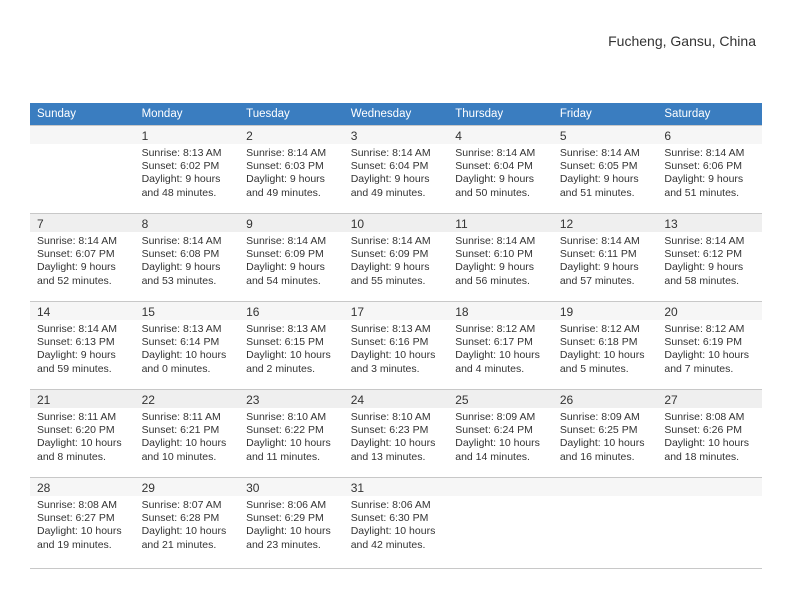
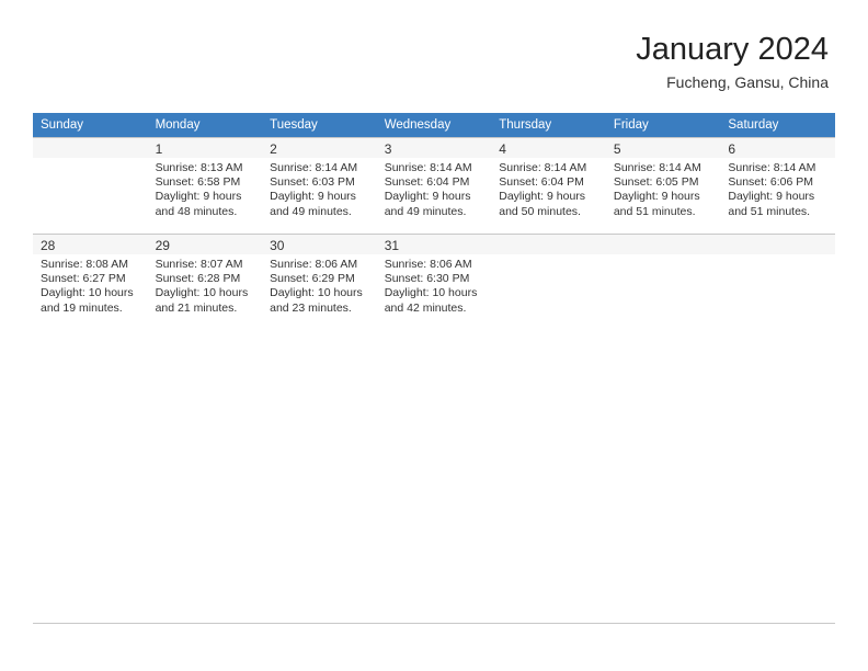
+ January 2024
  Fucheng, Gansu, China
  Sunday	Monday	Tuesday	Wednesday	Thursday	Friday	Saturday
- 	1Sunrise: 8:13 AMSunset: 6:02 PMDaylight: 9 hoursand 48 minutes.	2Sunrise: 8:14 AMSunset: 6:03 PMDaylight: 9 hoursand 49 minutes.	3Sunrise: 8:14 AMSunset: 6:04 PMDaylight: 9 hoursand 49 minutes.	4Sunrise: 8:14 AMSunset: 6:04 PMDaylight: 9 hoursand 50 minutes.	5Sunrise: 8:14 AMSunset: 6:05 PMDaylight: 9 hoursand 51 minutes.	6Sunrise: 8:14 AMSunset: 6:06 PMDaylight: 9 hoursand 51 minutes.
+ 	1Sunrise: 8:13 AMSunset: 6:58 PMDaylight: 9 hoursand 48 minutes.	2Sunrise: 8:14 AMSunset: 6:03 PMDaylight: 9 hoursand 49 minutes.	3Sunrise: 8:14 AMSunset: 6:04 PMDaylight: 9 hoursand 49 minutes.	4Sunrise: 8:14 AMSunset: 6:04 PMDaylight: 9 hoursand 50 minutes.	5Sunrise: 8:14 AMSunset: 6:05 PMDaylight: 9 hoursand 51 minutes.	6Sunrise: 8:14 AMSunset: 6:06 PMDaylight: 9 hoursand 51 minutes.
- 7Sunrise: 8:14 AMSunset: 6:07 PMDaylight: 9 hoursand 52 minutes.	8Sunrise: 8:14 AMSunset: 6:08 PMDaylight: 9 hoursand 53 minutes.	9Sunrise: 8:14 AMSunset: 6:09 PMDaylight: 9 hoursand 54 minutes.	10Sunrise: 8:14 AMSunset: 6:09 PMDaylight: 9 hoursand 55 minutes.	11Sunrise: 8:14 AMSunset: 6:10 PMDaylight: 9 hoursand 56 minutes.	12Sunrise: 8:14 AMSunset: 6:11 PMDaylight: 9 hoursand 57 minutes.	13Sunrise: 8:14 AMSunset: 6:12 PMDaylight: 9 hoursand 58 minutes.
- 14Sunrise: 8:14 AMSunset: 6:13 PMDaylight: 9 hoursand 59 minutes.	15Sunrise: 8:13 AMSunset: 6:14 PMDaylight: 10 hoursand 0 minutes.	16Sunrise: 8:13 AMSunset: 6:15 PMDaylight: 10 hoursand 2 minutes.	17Sunrise: 8:13 AMSunset: 6:16 PMDaylight: 10 hoursand 3 minutes.	18Sunrise: 8:12 AMSunset: 6:17 PMDaylight: 10 hoursand 4 minutes.	19Sunrise: 8:12 AMSunset: 6:18 PMDaylight: 10 hoursand 5 minutes.	20Sunrise: 8:12 AMSunset: 6:19 PMDaylight: 10 hoursand 7 minutes.
- 21Sunrise: 8:11 AMSunset: 6:20 PMDaylight: 10 hoursand 8 minutes.	22Sunrise: 8:11 AMSunset: 6:21 PMDaylight: 10 hoursand 10 minutes.	23Sunrise: 8:10 AMSunset: 6:22 PMDaylight: 10 hoursand 11 minutes.	24Sunrise: 8:10 AMSunset: 6:23 PMDaylight: 10 hoursand 13 minutes.	25Sunrise: 8:09 AMSunset: 6:24 PMDaylight: 10 hoursand 14 minutes.	26Sunrise: 8:09 AMSunset: 6:25 PMDaylight: 10 hoursand 16 minutes.	27Sunrise: 8:08 AMSunset: 6:26 PMDaylight: 10 hoursand 18 minutes.
  28Sunrise: 8:08 AMSunset: 6:27 PMDaylight: 10 hoursand 19 minutes.	29Sunrise: 8:07 AMSunset: 6:28 PMDaylight: 10 hoursand 21 minutes.	30Sunrise: 8:06 AMSunset: 6:29 PMDaylight: 10 hoursand 23 minutes.	31Sunrise: 8:06 AMSunset: 6:30 PMDaylight: 10 hoursand 42 minutes.
